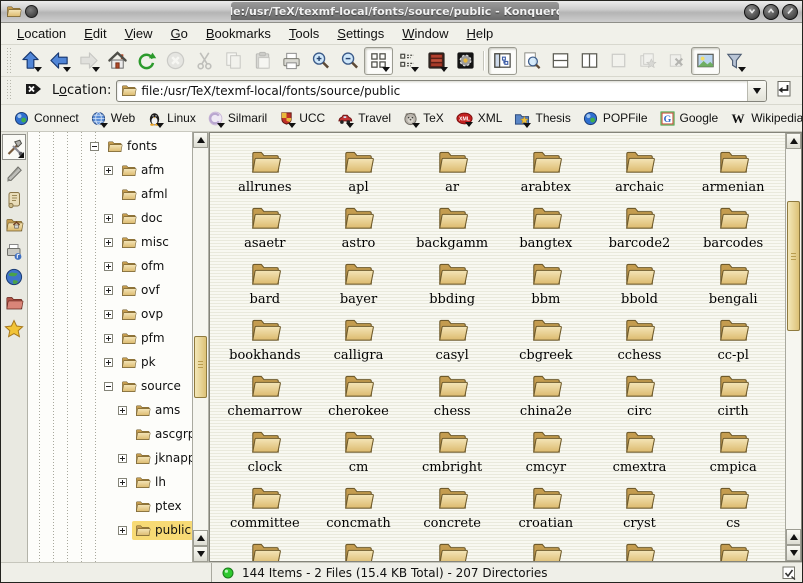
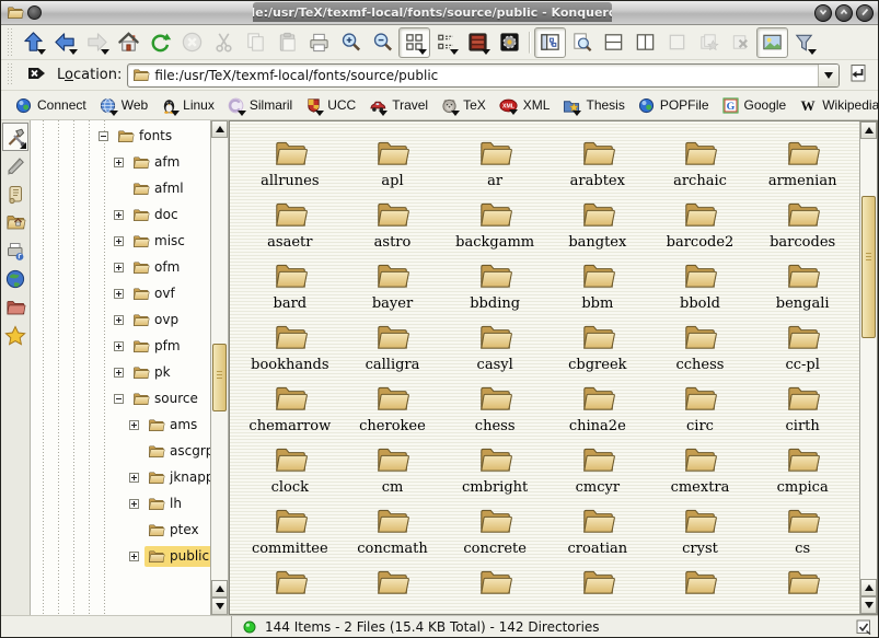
  le:/usr/TeX/texmf-local/fonts/source/public - Konquer
- Location
- Edit
- View
- Go
- Bookmarks
- Tools
- Settings
- Window
- Help
  Location:
  file:/usr/TeX/texmf-local/fonts/source/public
  Connect
  Web
  Linux
  Silmaril
  UCC
  Travel
  TeX
  XML
  Thesis
  POPFile
  G
  Google
  W
  Wikipedia
  fonts
  afm
  afml
  doc
  misc
  ofm
  ovf
  ovp
  pfm
  pk
  source
  ams
  ascgr
  lh
  ptex
  public
  allrunes
  apl
  ar
  arabtex
  archaic
  armenian
  asaetr
  astro
  backgamm
  bangtex
  barcode2
  barcodes
  bard
  bayer
  bbding
  bbm
  bbold
  bengali
  bookhands
  calligra
  casyl
  cbgreek
  cchess
  cc-pl
  chemarrow
  cherokee
  chess
  china2e
  circ
  cirth
  clock
  cm
  cmbright
  cmcyr
  cmextra
  cmpica
  committee
  concmath
  concrete
  croatian
  cryst
  cs
- 144 Items - 2 Files (15.4 KB Total) - 207 Directories
+ 144 Items - 2 Files (15.4 KB Total) - 142 Directories
